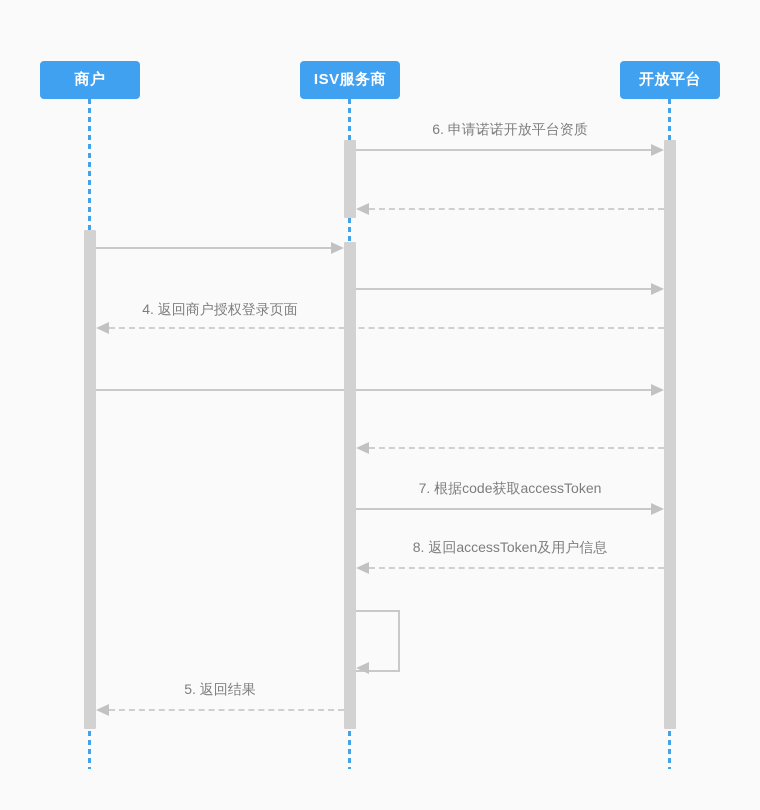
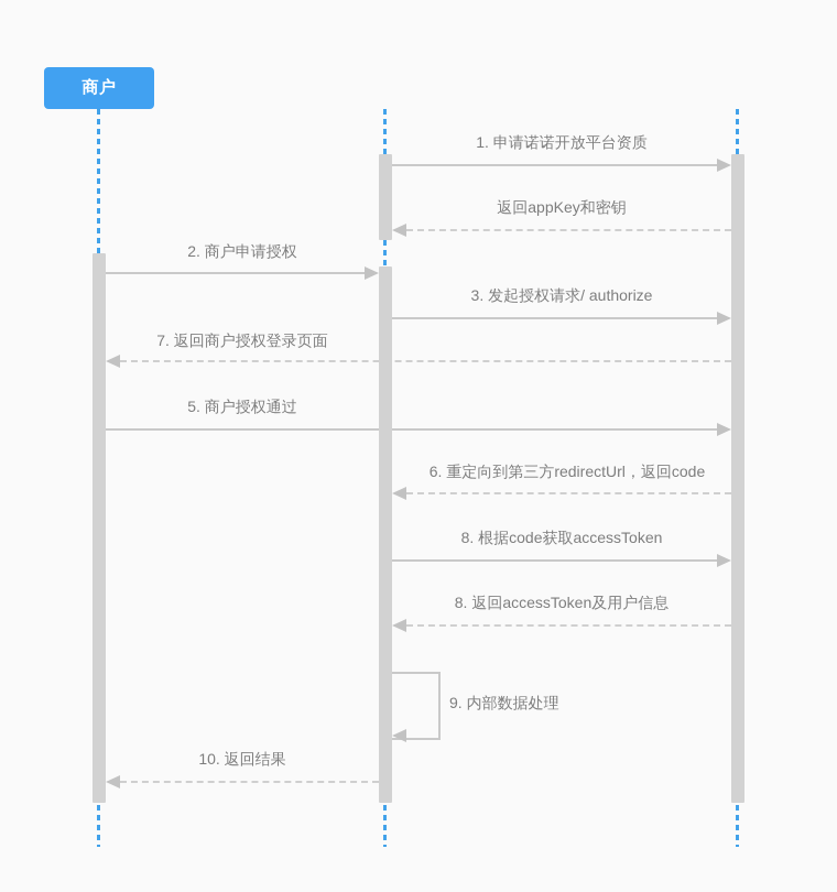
  商户
- ISV服务商
- 开放平台
- 6. 申请诺诺开放平台资质
+ 1. 申请诺诺开放平台资质
+ 返回appKey和密钥
+ 2. 商户申请授权
+ 3. 发起授权请求/ authorize
- 4. 返回商户授权登录页面
+ 7. 返回商户授权登录页面
+ 5. 商户授权通过
+ 6. 重定向到第三方redirectUrl，返回code
- 7. 根据code获取accessToken
+ 8. 根据code获取accessToken
  8. 返回accessToken及用户信息
+ 9. 内部数据处理
- 5. 返回结果
+ 10. 返回结果
